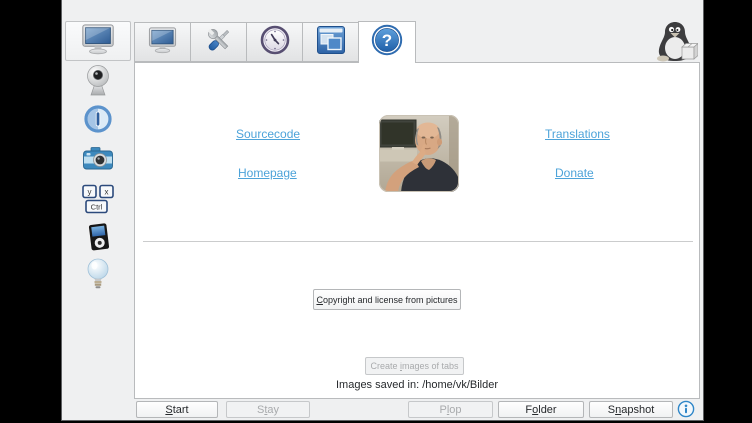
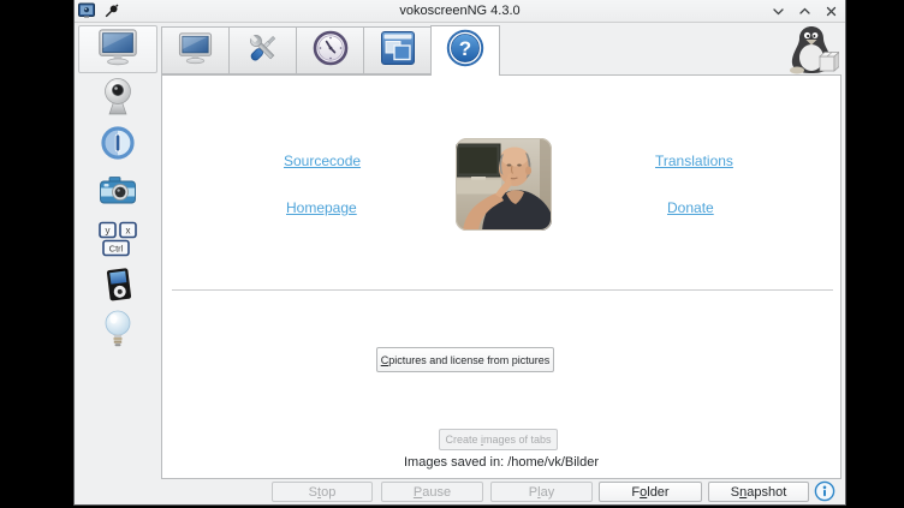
+ vokoscreenNG 4.3.0
  y
  x
  Ctrl
  ?
  Sourcecode
  Homepage
  Translations
  Donate
- Copyright and license from pictures
+ Cpictures and license from pictures
  Create images of tabs
  Images saved in: /home/vk/Bilder
- Start
- Stay
+ Stop
+ Pause
- Plop
+ Play
  Folder
  Snapshot
